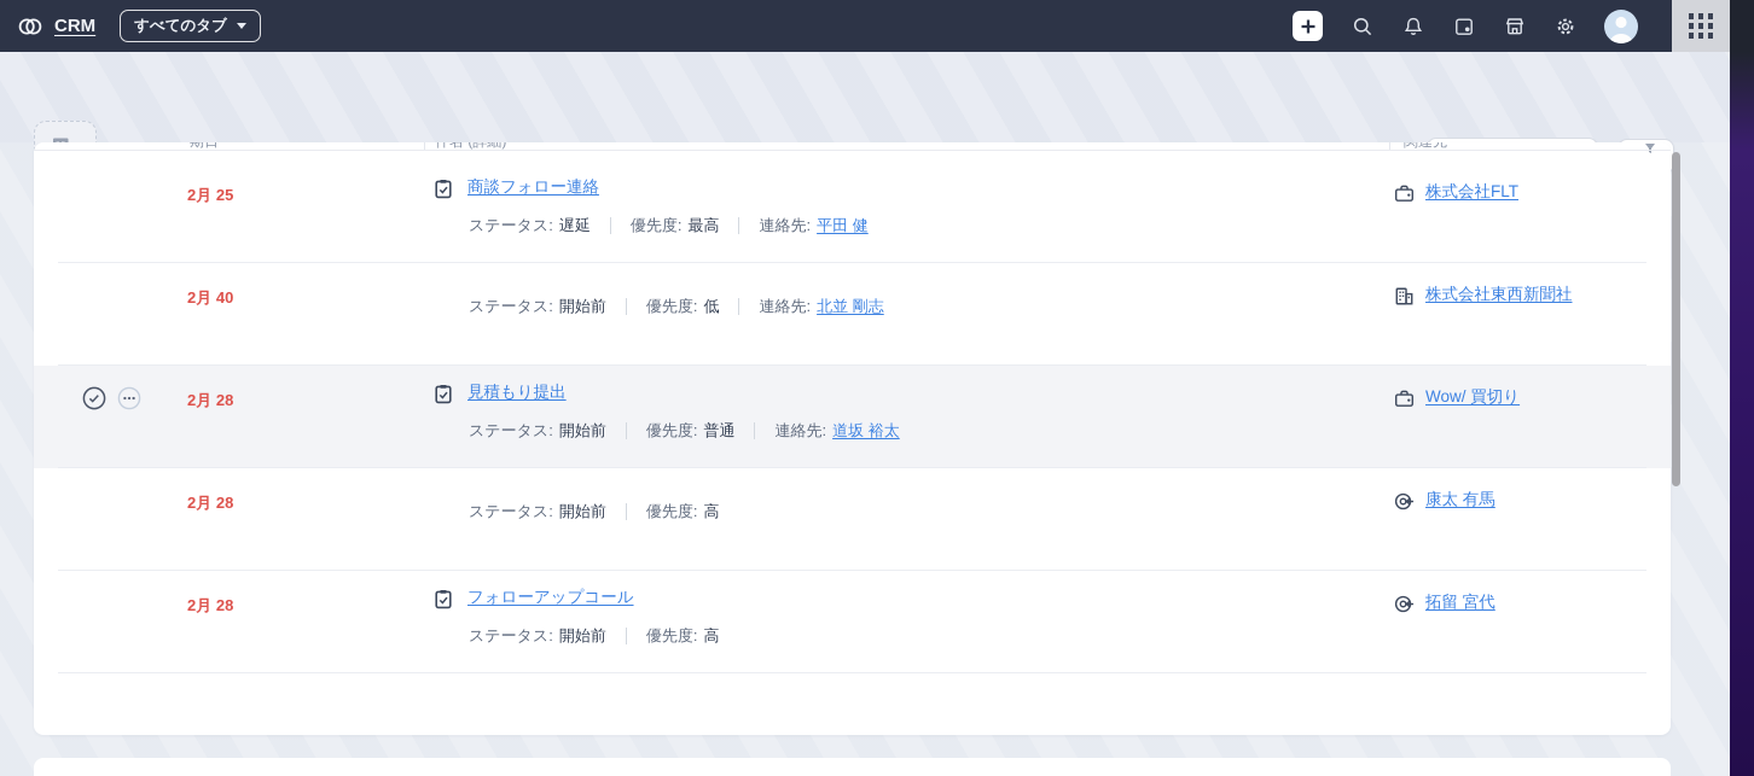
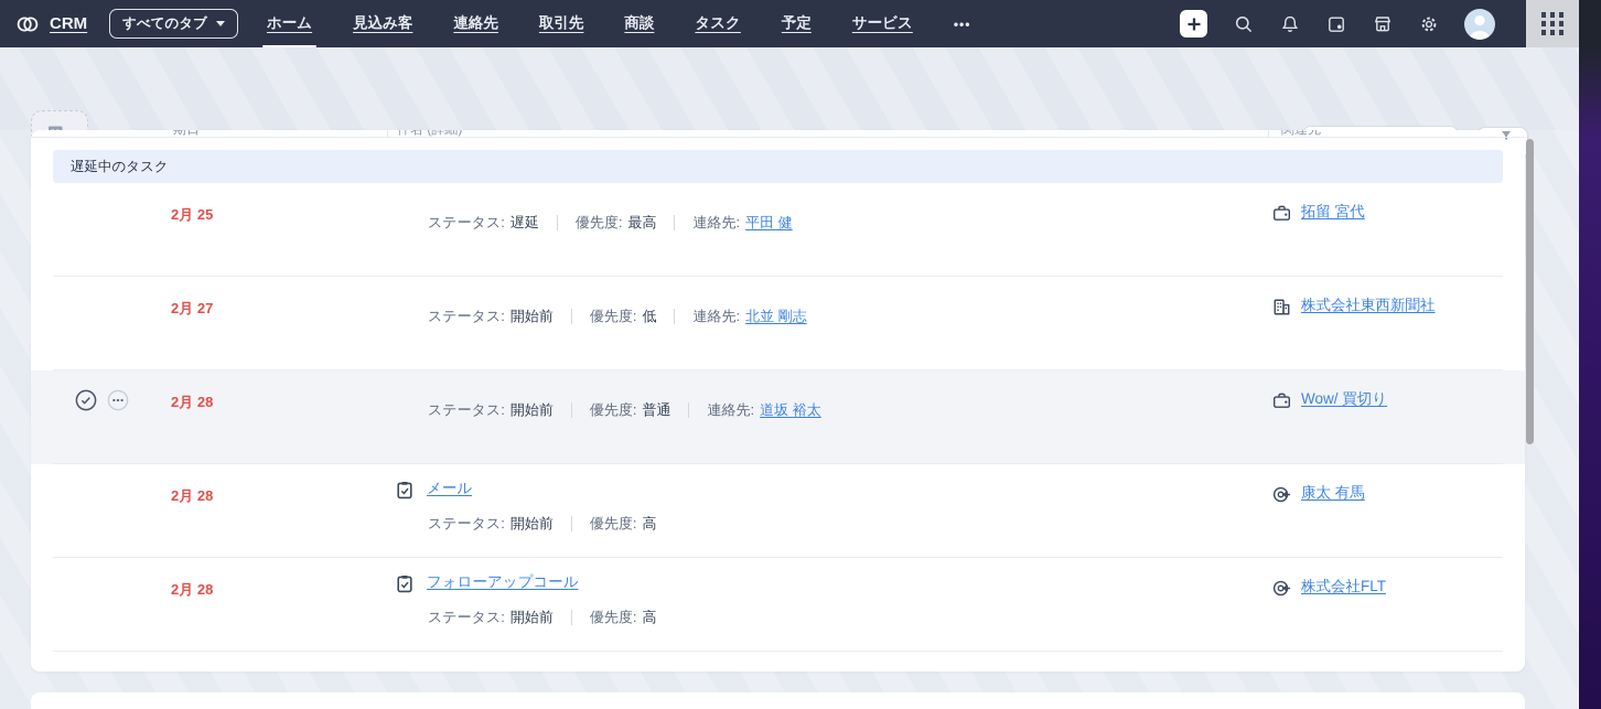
  CRM
  すべてのタブ
+ ホーム
+ 見込み客
+ 連絡先
+ 取引先
+ 商談
+ タスク
+ 予定
+ サービス
+ •••
+ 遅延中のタスク
  2月 25
- 商談フォロー連絡
  ステータス:
  遅延
  優先度:
  最高
  連絡先:
  平田 健
- 株式会社FLT
+ 拓留 宮代
- 2月 40
+ 2月 27
  ステータス:
  開始前
  優先度:
  低
  連絡先:
  北並 剛志
  株式会社東西新聞社
  2月 28
- 見積もり提出
  ステータス:
  開始前
  優先度:
  普通
  連絡先:
  道坂 裕太
  Wow/ 買切り
  2月 28
+ メール
  ステータス:
  開始前
  優先度:
  高
  康太 有馬
  2月 28
  フォローアップコール
  ステータス:
  開始前
  優先度:
  高
- 拓留 宮代
+ 株式会社FLT
